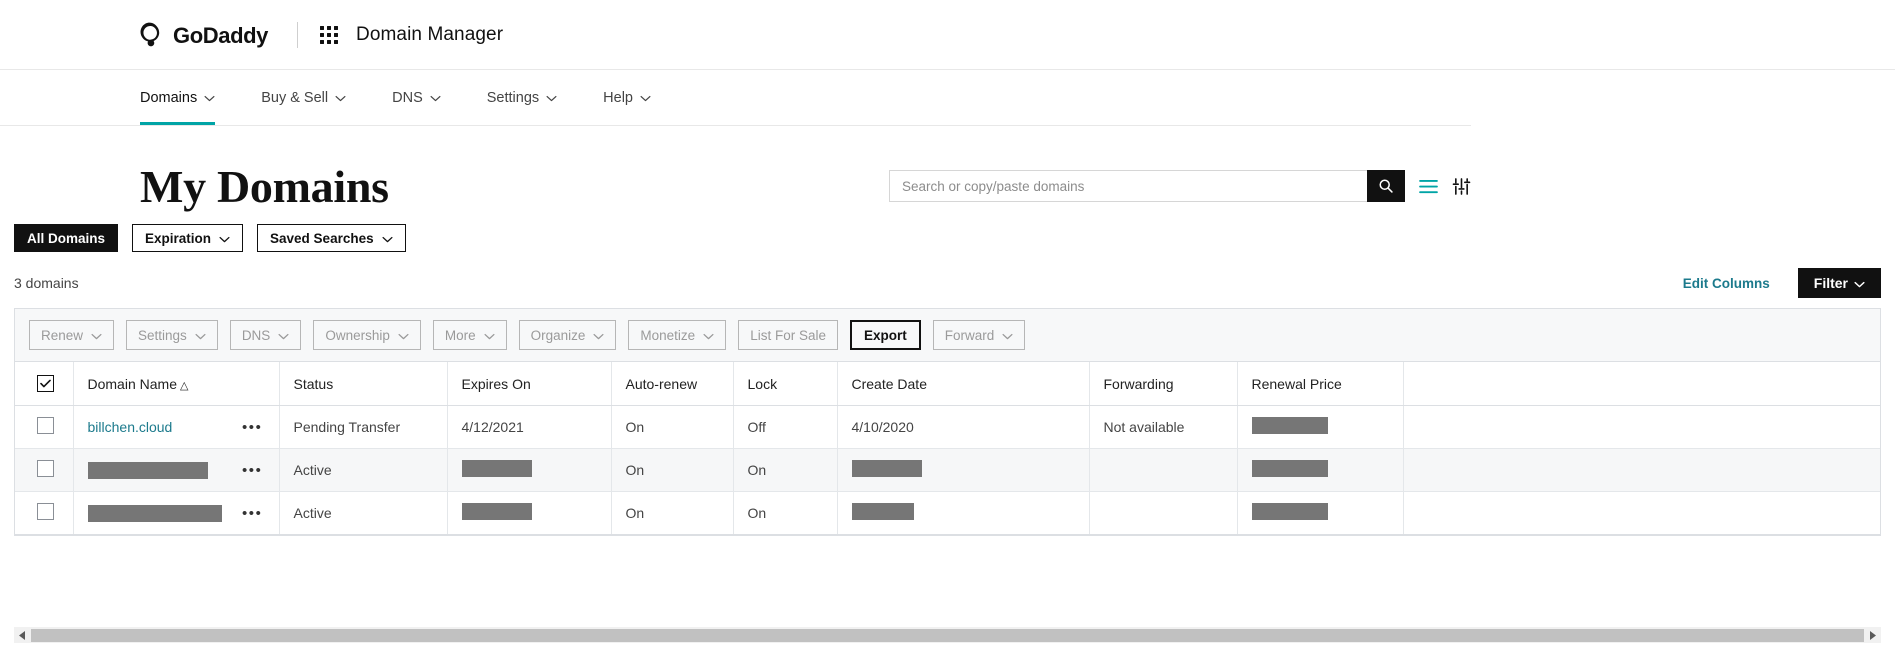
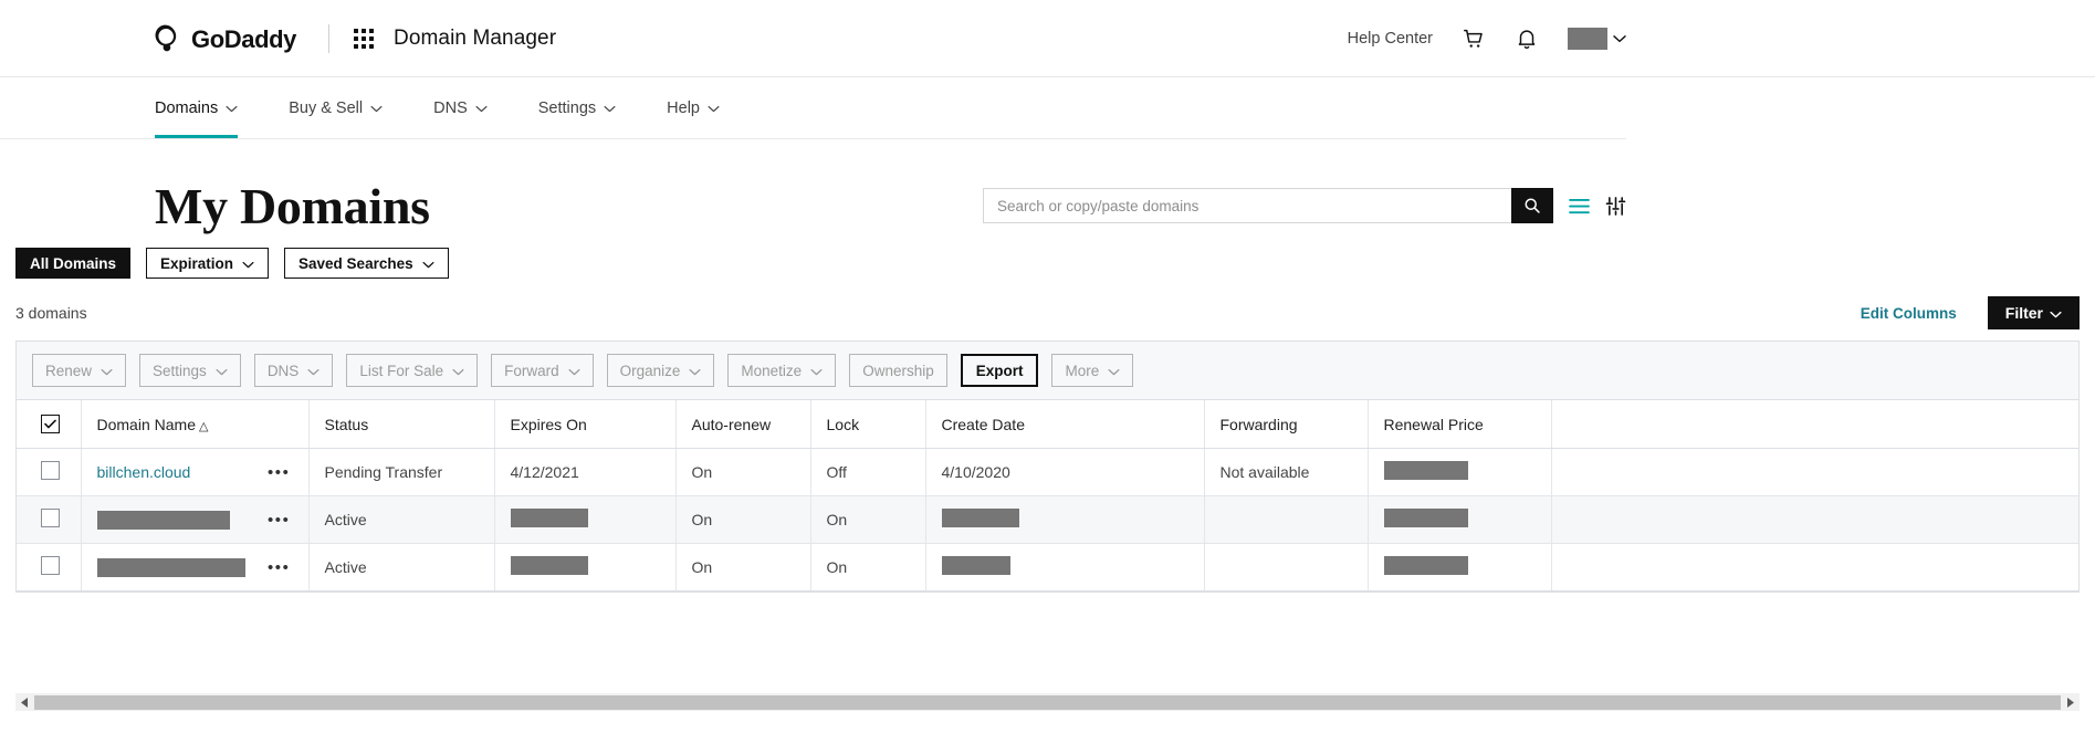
  GoDaddy
  Domain Manager
+ Help Center
  Domains
  Buy & Sell
  DNS
  Settings
  Help
  My Domains
  Search or copy/paste domains
  All Domains
  Expiration
  Saved Searches
  3 domains
  Edit Columns
  Filter
  Renew
  Settings
  DNS
- Ownership
+ List For Sale
- More
+ Forward
  Organize
  Monetize
- List For Sale
+ Ownership
  Export
- Forward
+ More
  	Domain Name △	Status	Expires On	Auto-renew	Lock	Create Date	Forwarding	Renewal Price
  	billchen.cloud •••	Pending Transfer	4/12/2021	On	Off	4/10/2020	Not available
  	•••	Active		On	On
  	•••	Active		On	On
